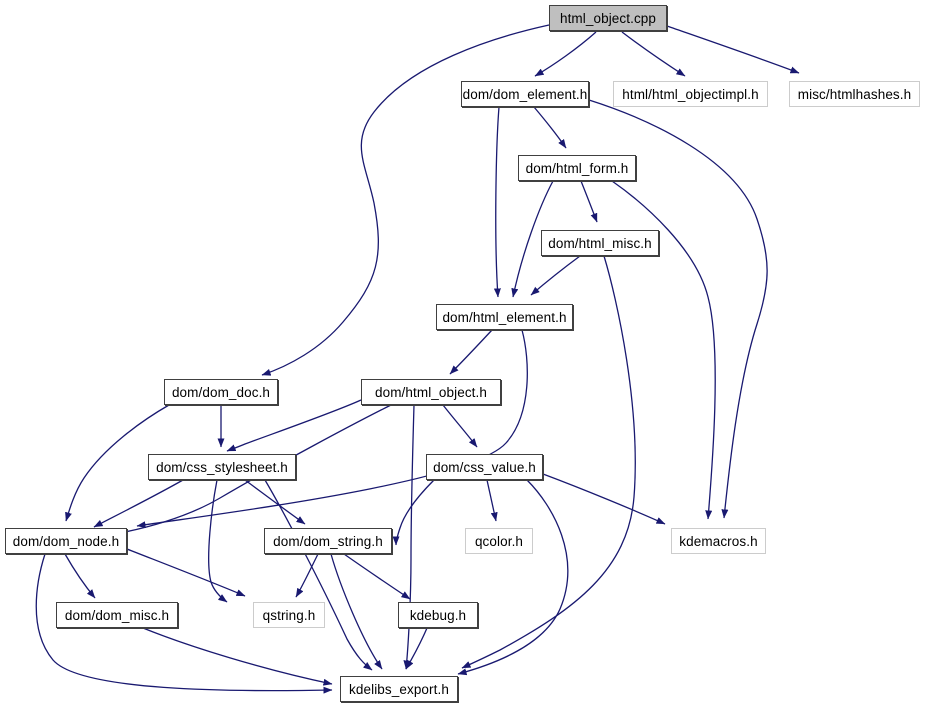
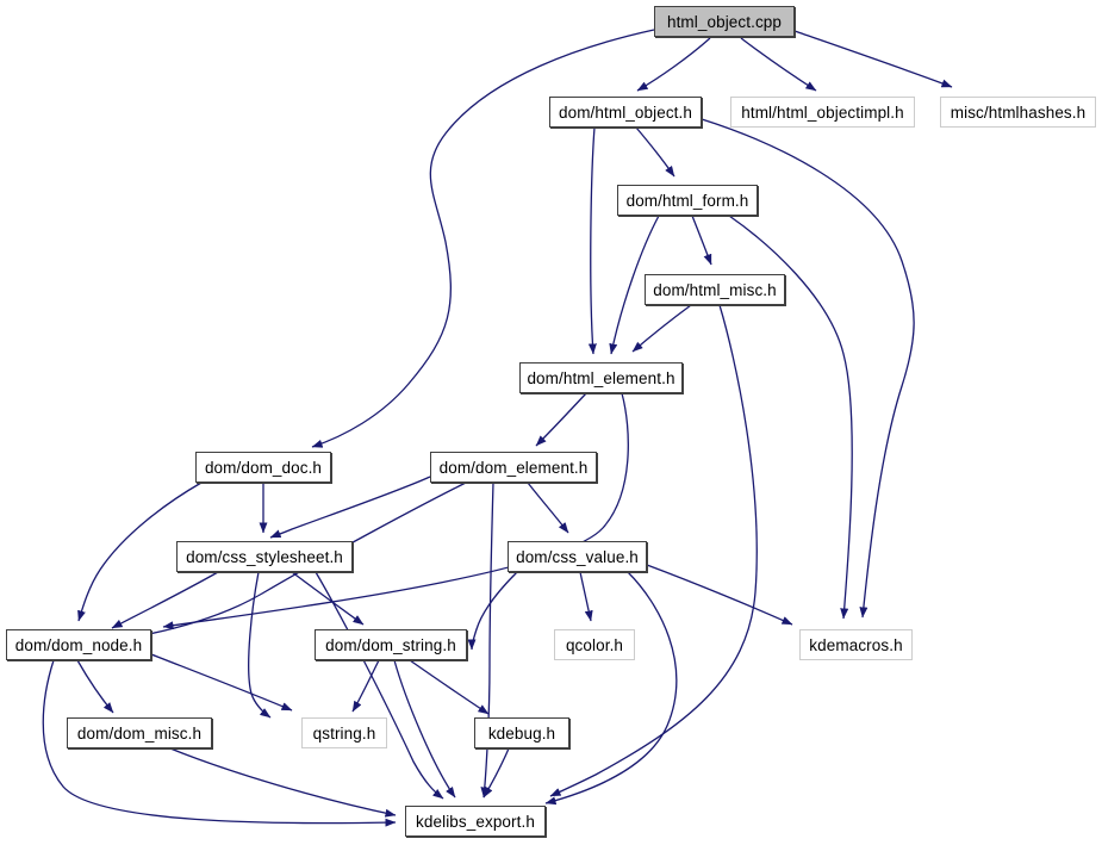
  html_object.cpp
- dom/dom_element.h
+ dom/html_object.h
  html/html_objectimpl.h
  misc/htmlhashes.h
  dom/html_form.h
  dom/html_misc.h
  dom/html_element.h
  dom/dom_doc.h
- dom/html_object.h
+ dom/dom_element.h
  dom/css_stylesheet.h
  dom/css_value.h
  dom/dom_node.h
  dom/dom_string.h
  qcolor.h
  kdemacros.h
  dom/dom_misc.h
  qstring.h
  kdebug.h
  kdelibs_export.h
